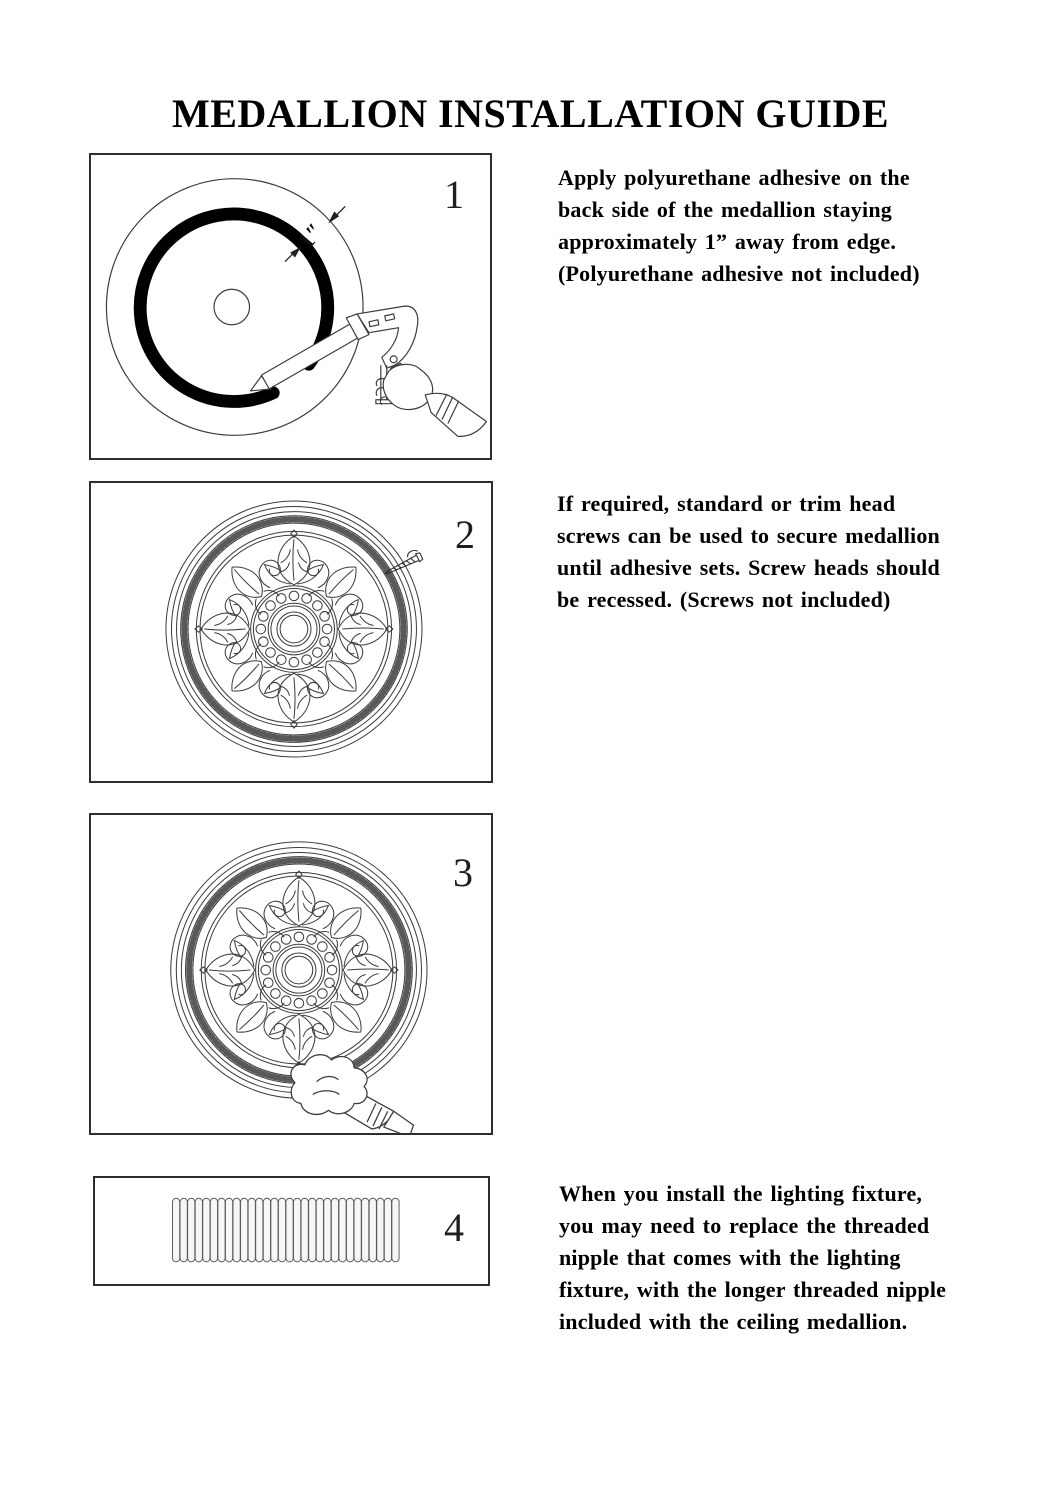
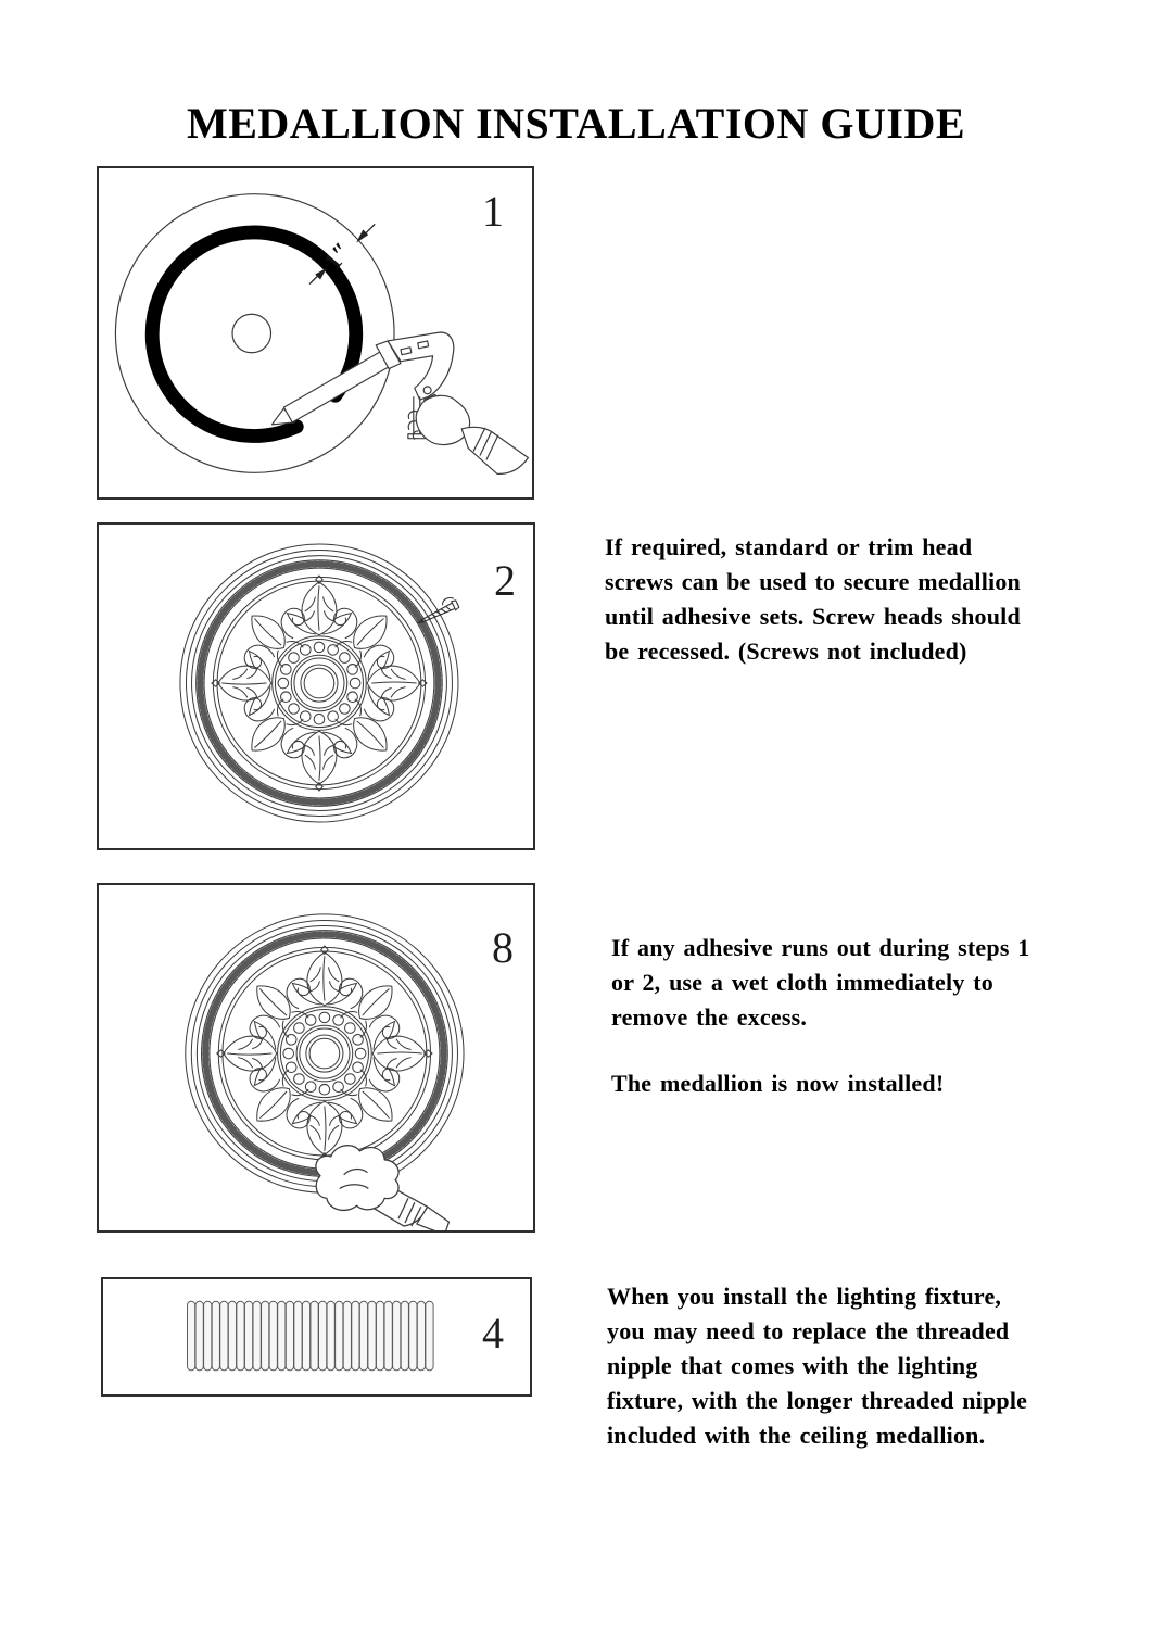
  MEDALLION INSTALLATION GUIDE
  1
  2
- 3
+ 8
  4
- Apply polyurethane adhesive on the
- back side of the medallion staying
- approximately 1” away from edge.
- (Polyurethane adhesive not included)
  If required, standard or trim head
  screws can be used to secure medallion
  until adhesive sets. Screw heads should
  be recessed. (Screws not included)
+ If any adhesive runs out during steps 1
+ or 2, use a wet cloth immediately to
+ remove the excess.
+ The medallion is now installed!
  When you install the lighting fixture,
  you may need to replace the threaded
  nipple that comes with the lighting
  fixture, with the longer threaded nipple
  included with the ceiling medallion.
